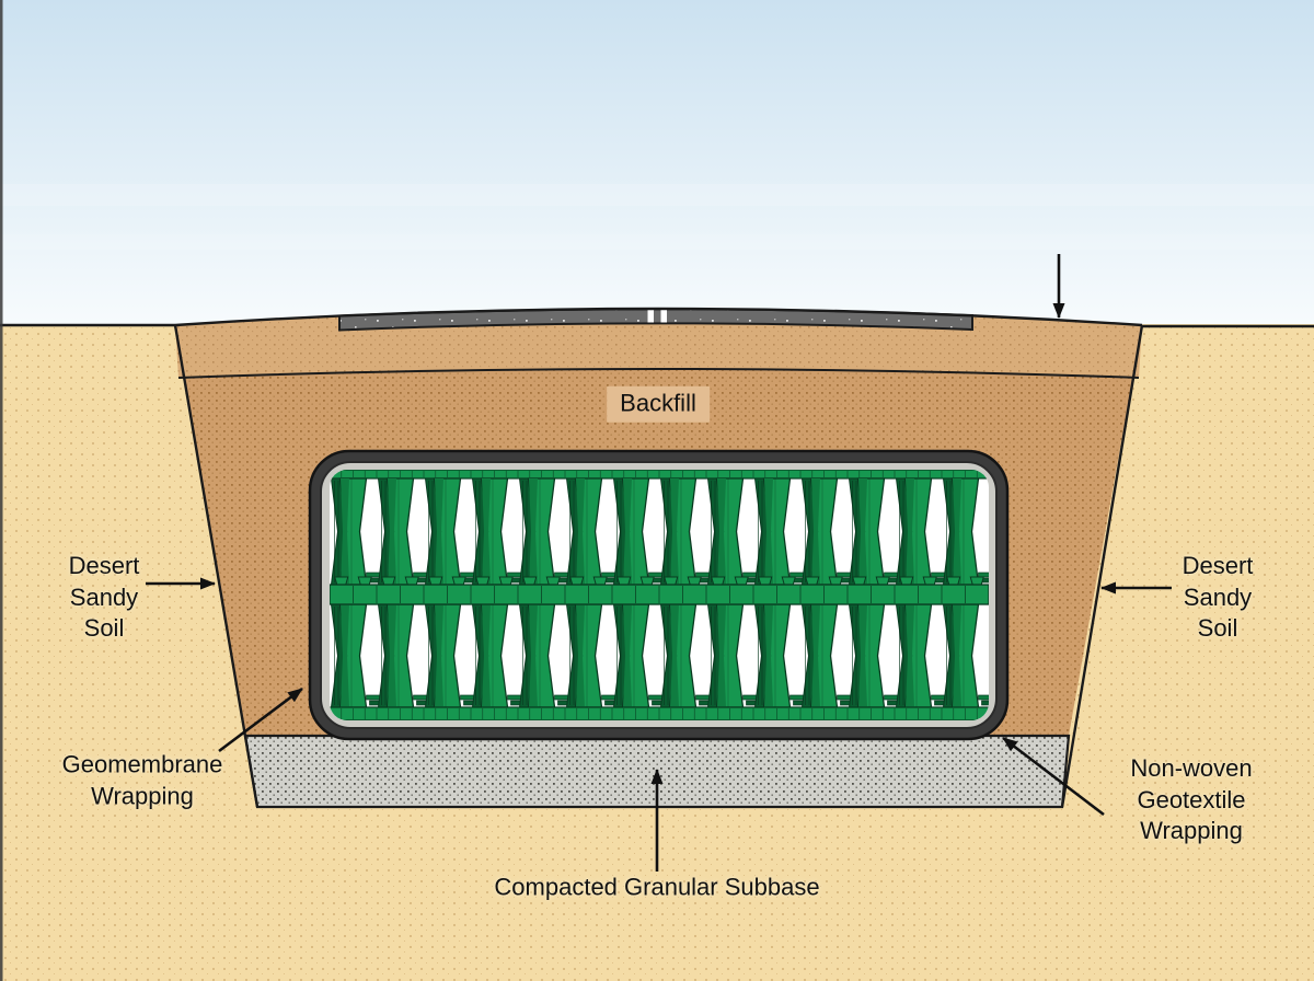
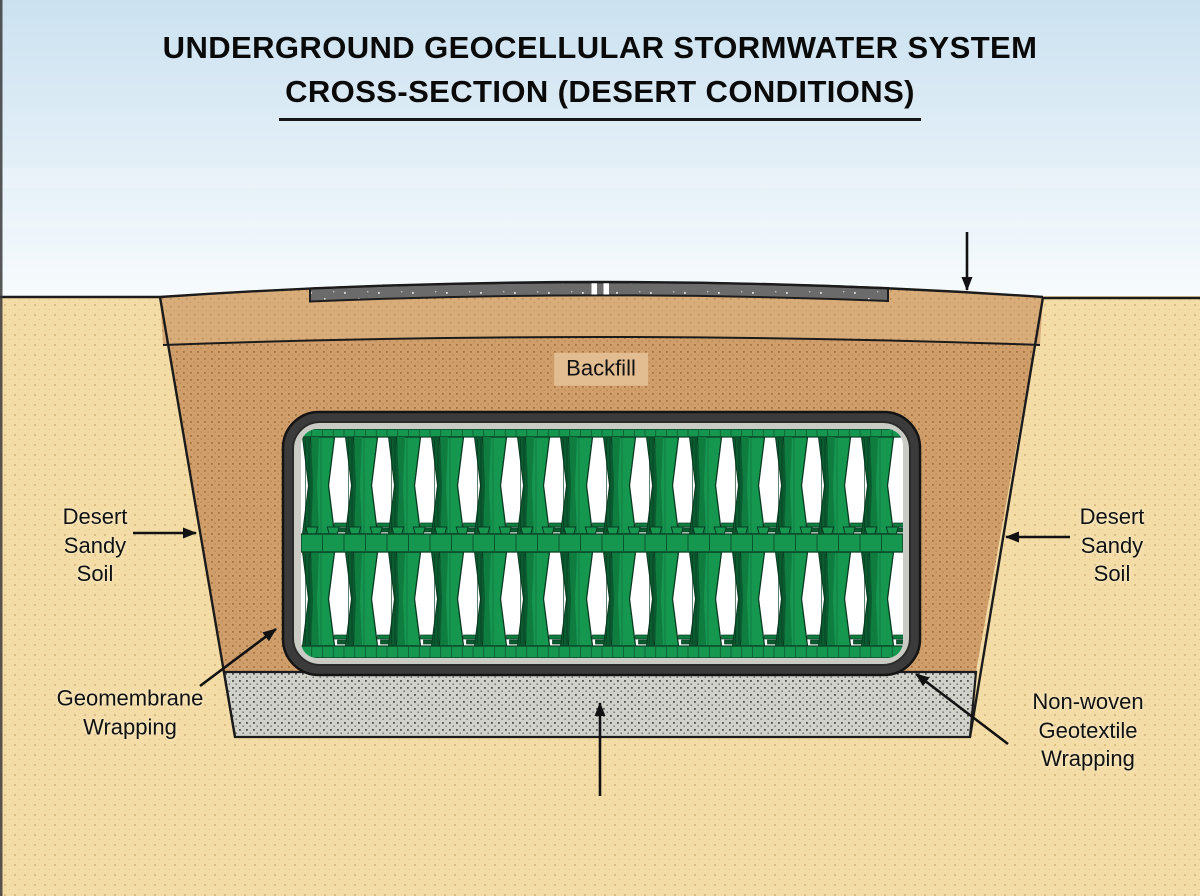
+ UNDERGROUND GEOCELLULAR STORMWATER SYSTEM
+ CROSS-SECTION (DESERT CONDITIONS)
  Backfill
  Desert
  Sandy
  Soil
  Desert
  Sandy
  Soil
  Geomembrane
  Wrapping
  Non-woven
  Geotextile
  Wrapping
- Compacted Granular Subbase
